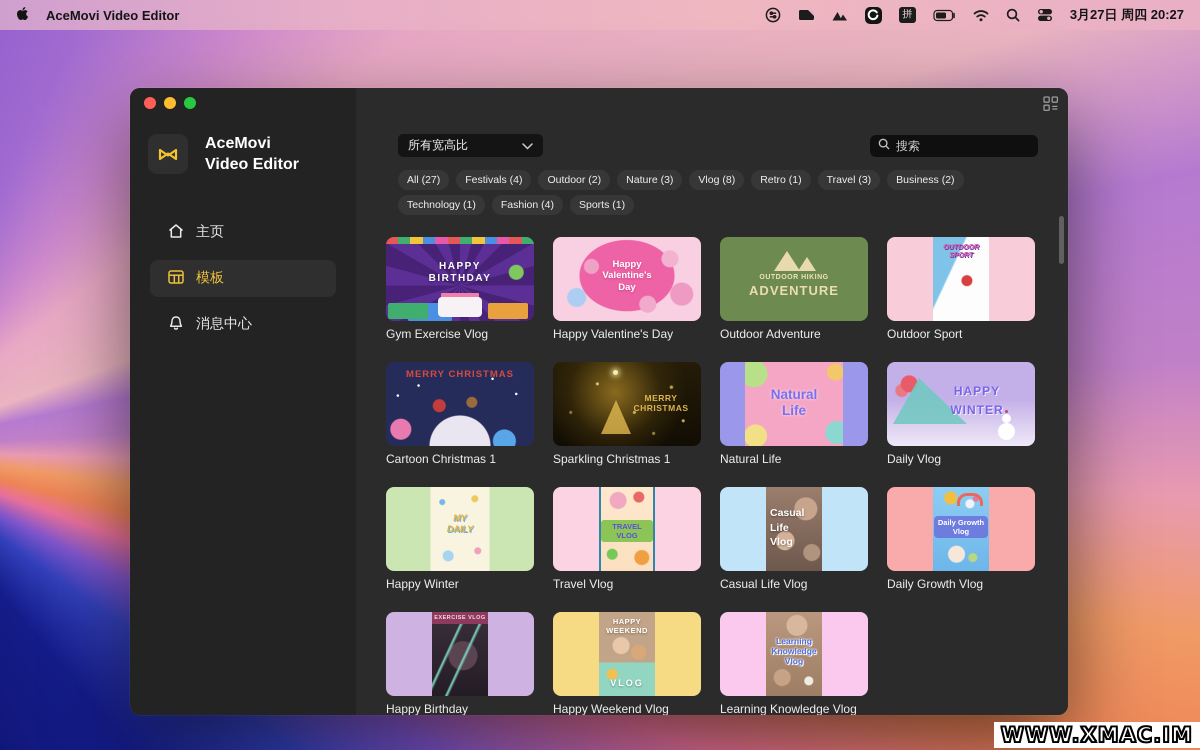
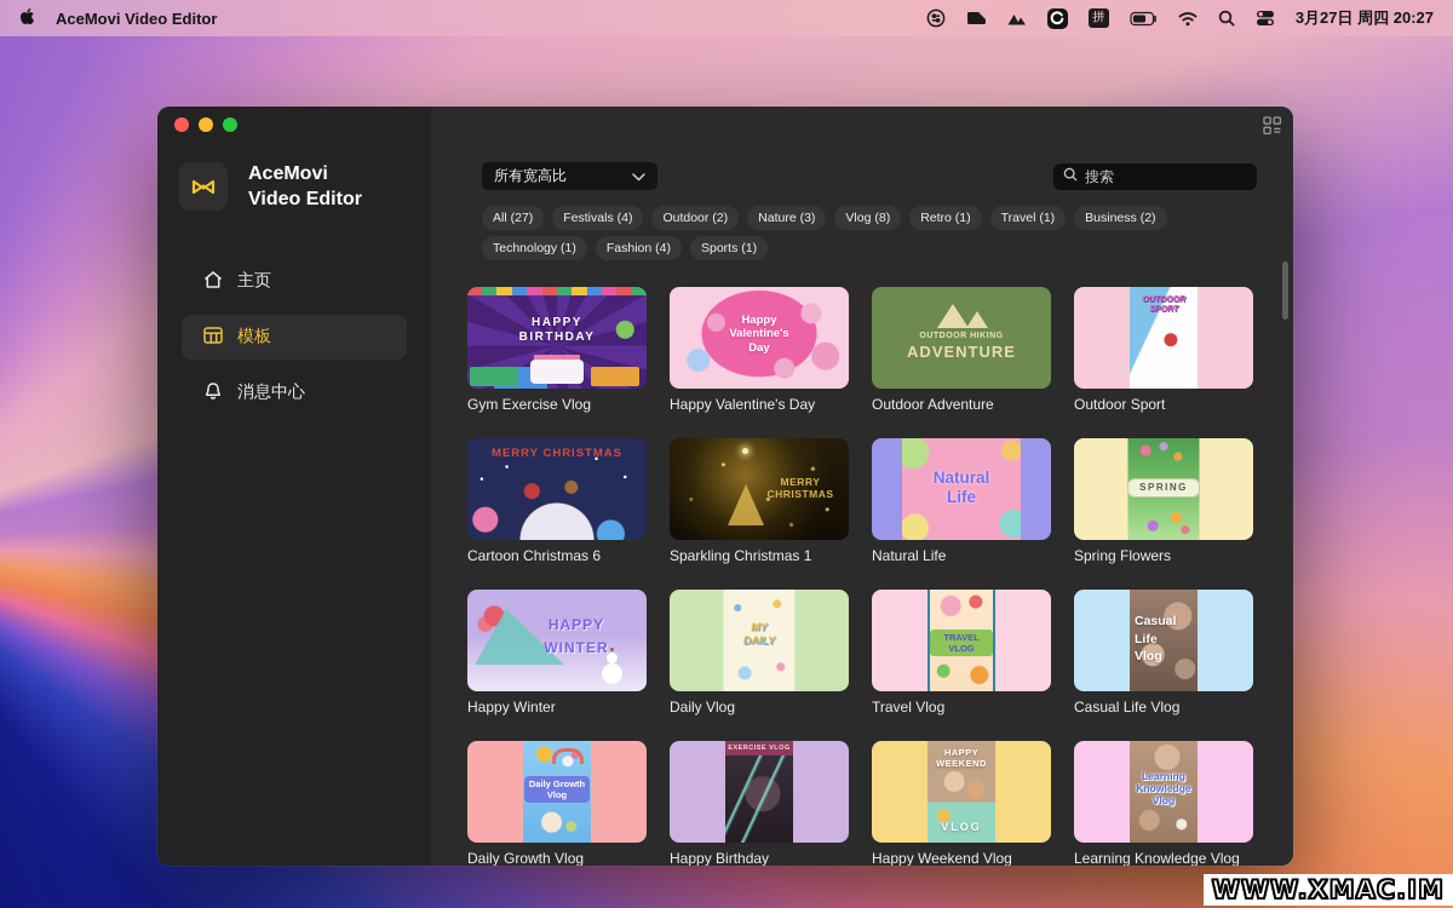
  AceMovi Video Editor
  拼
  3月27日 周四 20:27
  AceMovi
  Video Editor
  主页
  模板
  消息中心
  所有宽高比
  搜索
  All (27)
  Festivals (4)
  Outdoor (2)
  Nature (3)
  Vlog (8)
  Retro (1)
- Travel (3)
+ Travel (1)
  Business (2)
  Technology (1)
  Fashion (4)
  Sports (1)
  HAPPY
  BIRTHDAY
  Gym Exercise Vlog
  Happy
  Valentine's
  Day
  Happy Valentine's Day
  ADVENTURE
  Outdoor Adventure
  Outdoor Sport
  MERRY CHRISTMAS
- Cartoon Christmas 1
+ Cartoon Christmas 6
  MERRY
  CHRISTMAS
  Sparkling Christmas 1
  Natural
  Life
  Natural Life
+ SPRING
+ Spring Flowers
  HAPPY
  WINTER
- Daily Vlog
+ Happy Winter
  MY
  DAILY
- Happy Winter
+ Daily Vlog
  TRAVEL
  VLOG
  Travel Vlog
  Casual
  Life
  Vlog
  Casual Life Vlog
  Daily Growth
  Vlog
  Daily Growth Vlog
  Happy Birthday
  HAPPY
  WEEKEND
  VLOG
  Happy Weekend Vlog
  Learning
  Knowledge
  Vlog
  Learning Knowledge Vlog
  WWW.XMAC.IM
